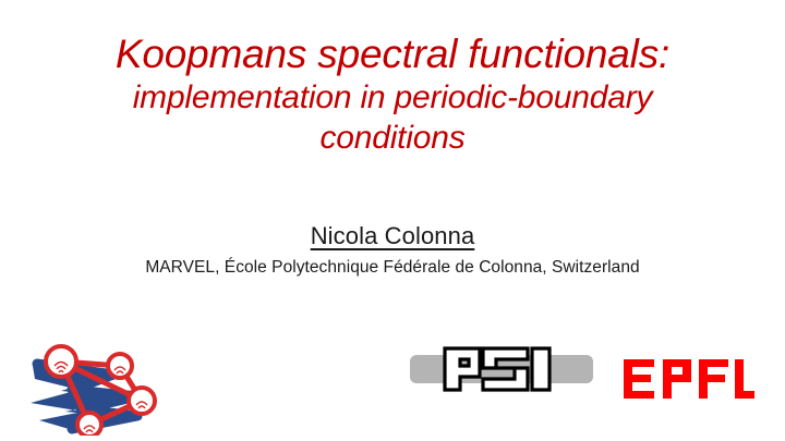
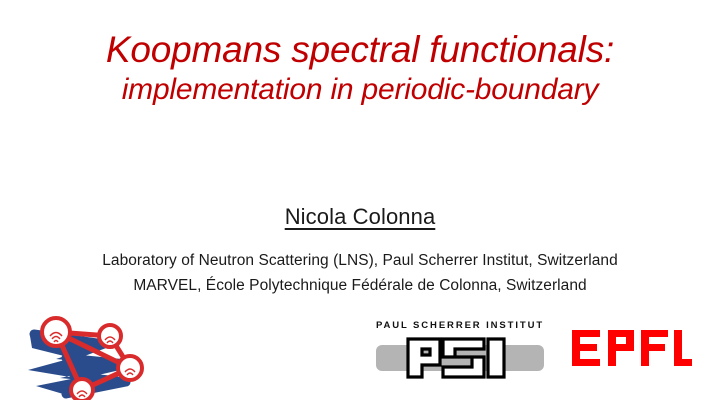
  Koopmans spectral functionals:
  implementation in periodic-boundary
- conditions
  Nicola Colonna
+ Laboratory of Neutron Scattering (LNS), Paul Scherrer Institut, Switzerland
  MARVEL, École Polytechnique Fédérale de Colonna, Switzerland
+ PAUL SCHERRER INSTITUT
